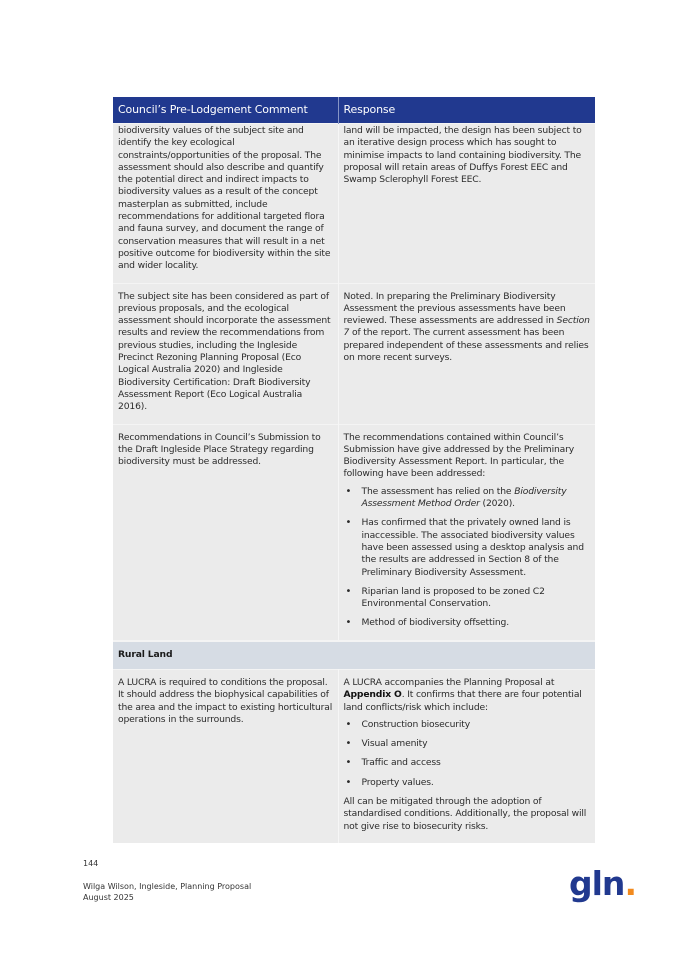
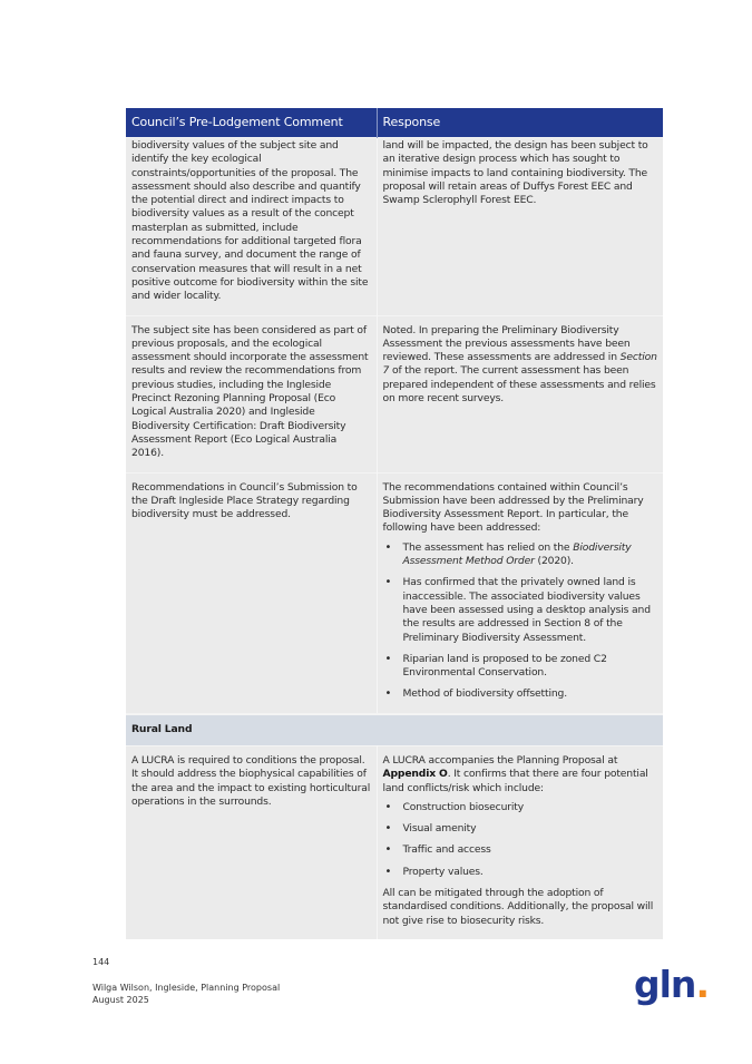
  Council’s Pre-Lodgement Comment	Response
  biodiversity values of the subject site and identify the key ecological constraints/opportunities of the proposal. The assessment should also describe and quantify the potential direct and indirect impacts to biodiversity values as a result of the concept masterplan as submitted, include recommendations for additional targeted flora and fauna survey, and document the range of conservation measures that will result in a net positive outcome for biodiversity within the site and wider locality.	land will be impacted, the design has been subject to an iterative design process which has sought to minimise impacts to land containing biodiversity. The proposal will retain areas of Duffys Forest EEC and Swamp Sclerophyll Forest EEC.
  The subject site has been considered as part of previous proposals, and the ecological assessment should incorporate the assessment results and review the recommendations from previous studies, including the Ingleside Precinct Rezoning Planning Proposal (Eco Logical Australia 2020) and Ingleside Biodiversity Certification: Draft Biodiversity Assessment Report (Eco Logical Australia 2016).	Noted. In preparing the Preliminary Biodiversity Assessment the previous assessments have been reviewed. These assessments are addressed in Section 7 of the report. The current assessment has been prepared independent of these assessments and relies on more recent surveys.
- Recommendations in Council’s Submission to the Draft Ingleside Place Strategy regarding biodiversity must be addressed.	The recommendations contained within Council’s Submission have give addressed by the Preliminary Biodiversity Assessment Report. In particular, the following have been addressed: The assessment has relied on the Biodiversity Assessment Method Order (2020). Has confirmed that the privately owned land is inaccessible. The associated biodiversity values have been assessed using a desktop analysis and the results are addressed in Section 8 of the Preliminary Biodiversity Assessment. Riparian land is proposed to be zoned C2 Environmental Conservation. Method of biodiversity offsetting.
+ Recommendations in Council’s Submission to the Draft Ingleside Place Strategy regarding biodiversity must be addressed.	The recommendations contained within Council’s Submission have been addressed by the Preliminary Biodiversity Assessment Report. In particular, the following have been addressed: The assessment has relied on the Biodiversity Assessment Method Order (2020). Has confirmed that the privately owned land is inaccessible. The associated biodiversity values have been assessed using a desktop analysis and the results are addressed in Section 8 of the Preliminary Biodiversity Assessment. Riparian land is proposed to be zoned C2 Environmental Conservation. Method of biodiversity offsetting.
  Rural Land
  A LUCRA is required to conditions the proposal. It should address the biophysical capabilities of the area and the impact to existing horticultural operations in the surrounds.	A LUCRA accompanies the Planning Proposal at Appendix O. It confirms that there are four potential land conflicts/risk which include: Construction biosecurity Visual amenity Traffic and access Property values. All can be mitigated through the adoption of standardised conditions. Additionally, the proposal will not give rise to biosecurity risks.
  144
  Wilga Wilson, Ingleside, Planning Proposal
  August 2025
  gln.
